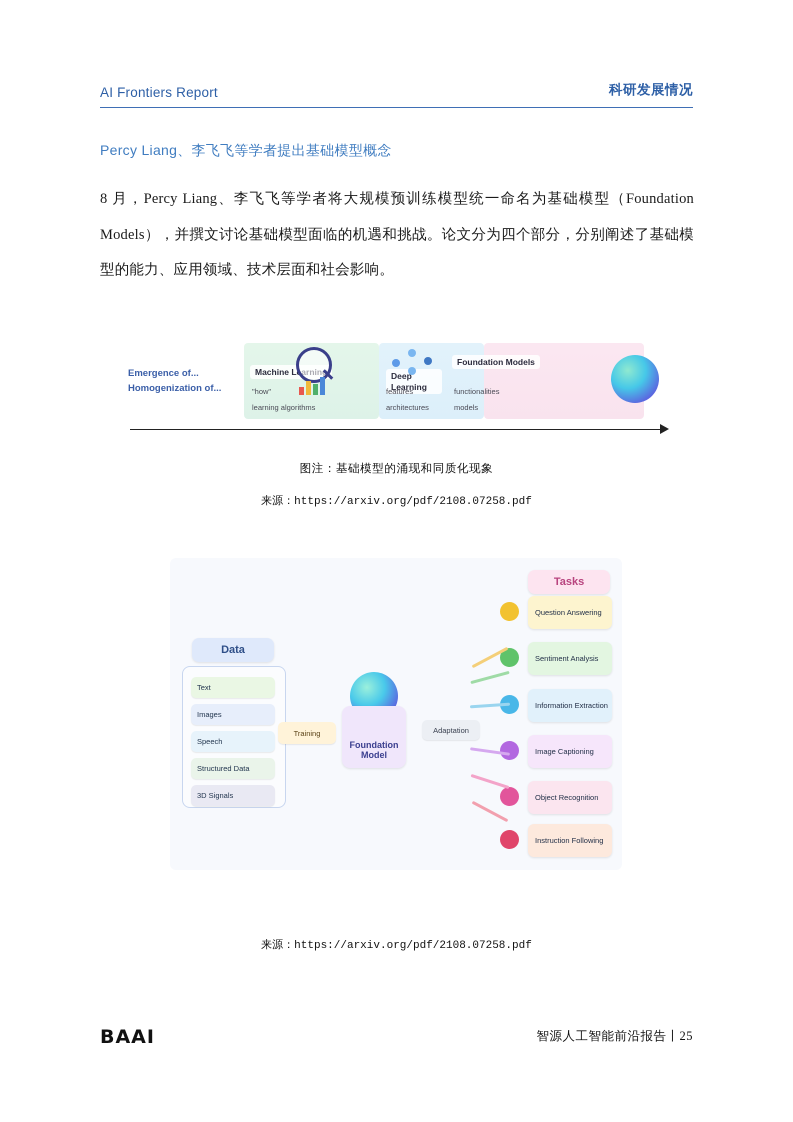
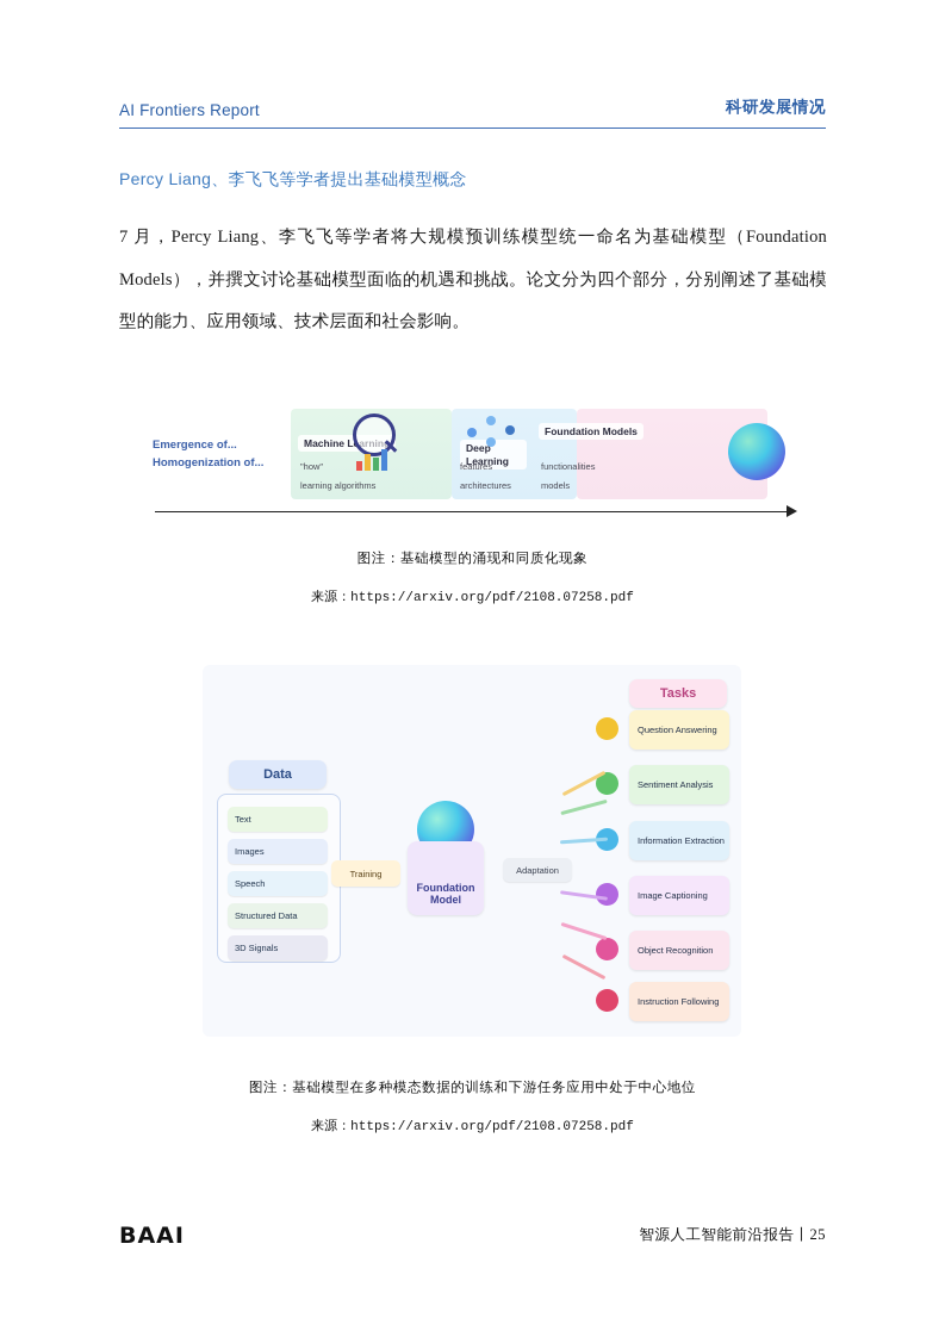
  AI Frontiers Report
  科研发展情况
  Percy Liang、李飞飞等学者提出基础模型概念
- 8 月，Percy Liang、李飞飞等学者将大规模预训练模型统一命名为基础模型（Foundation Models），并撰文讨论基础模型面临的机遇和挑战。论文分为四个部分，分别阐述了基础模型的能力、应用领域、技术层面和社会影响。
+ 7 月，Percy Liang、李飞飞等学者将大规模预训练模型统一命名为基础模型（Foundation Models），并撰文讨论基础模型面临的机遇和挑战。论文分为四个部分，分别阐述了基础模型的能力、应用领域、技术层面和社会影响。
  Emergence of...
  Homogenization of...
  Machine Learnin
  "how"
  learning algorithms
  Deep Learning
  features
  architectures
  Foundation Models
  functionalities
  models
  图注：基础模型的涌现和同质化现象
  来源：https://arxiv.org/pdf/2108.07258.pdf
  Tasks
  Data
  Text
  Images
  Speech
  Structured Data
  3D Signals
  Training
  Foundation Model
  Adaptation
  Question Answering
  Sentiment Analysis
  Information Extraction
  Image Captioning
  Object Recognition
  Instruction Following
+ 图注：基础模型在多种模态数据的训练和下游任务应用中处于中心地位
  来源：https://arxiv.org/pdf/2108.07258.pdf
  BAAI
  智源人工智能前沿报告丨25
